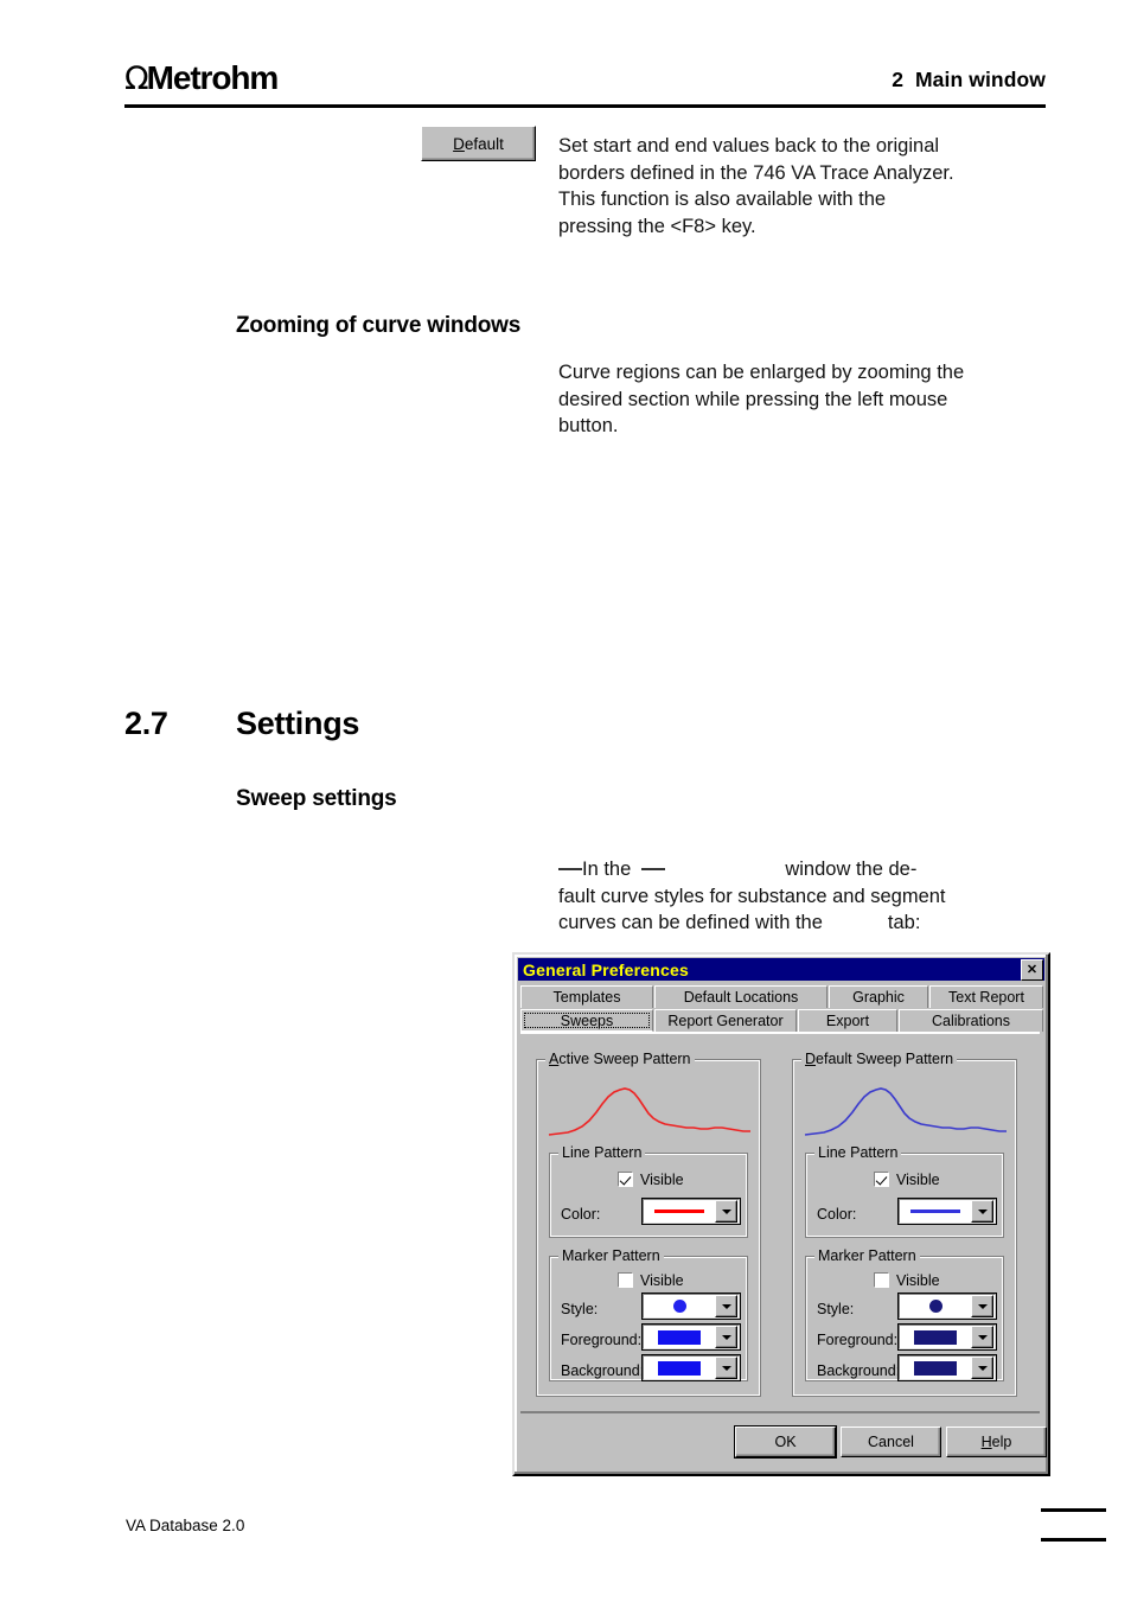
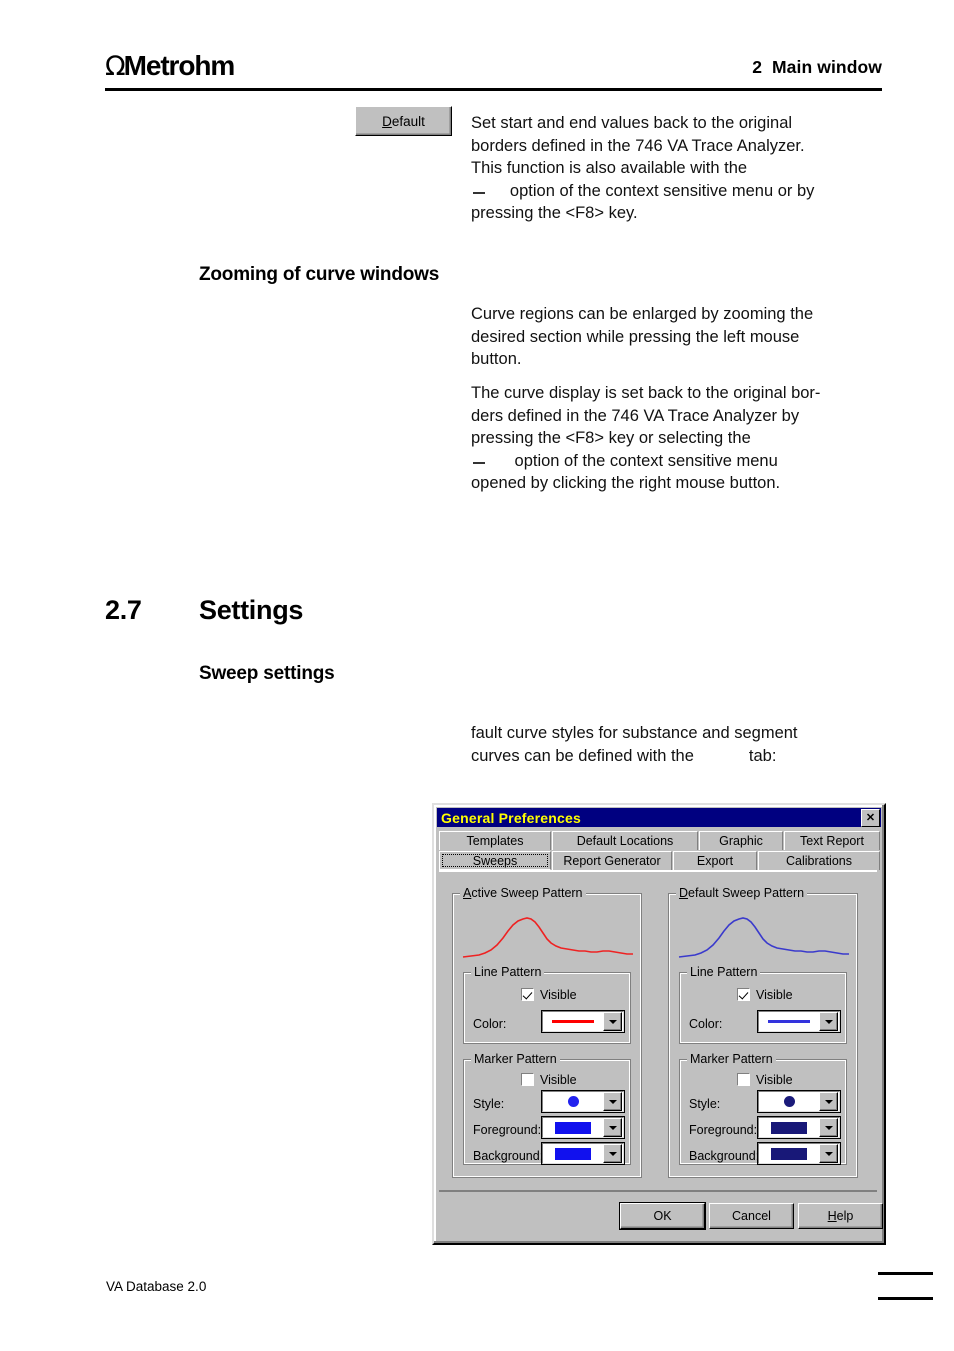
  Ω
  Metrohm
  2 Main window
  Default
  Set start and end values back to the original
  borders defined in the 746 VA Trace Analyzer.
  This function is also available with the
+ option of the context sensitive menu or by
  pressing the <F8> key.
  Zooming of curve windows
  Curve regions can be enlarged by zooming the
  desired section while pressing the left mouse
  button.
+ The curve display is set back to the original bor-
+ ders defined in the 746 VA Trace Analyzer by
+ pressing the <F8> key or selecting the
+ option of the context sensitive menu
+ opened by clicking the right mouse button.
  2.7
  Settings
  Sweep settings
- In the window the de-
  fault curve styles for substance and segment
  curves can be defined with the tab:
  General Preferences
  ✕
  Templates
  Default Locations
  Graphic
  Text Report
  Sweeps
  Report Generator
  Export
  Calibrations
  Active Sweep Pattern
  Line Pattern
  Visible
  Color:
  Marker Pattern
  Visible
  Style:
  Foreground:
  Background
  Default Sweep Pattern
  Line Pattern
  Visible
  Color:
  Marker Pattern
  Visible
  Style:
  Foreground:
  Background
  OK
  Cancel
  Help
  VA Database 2.0
